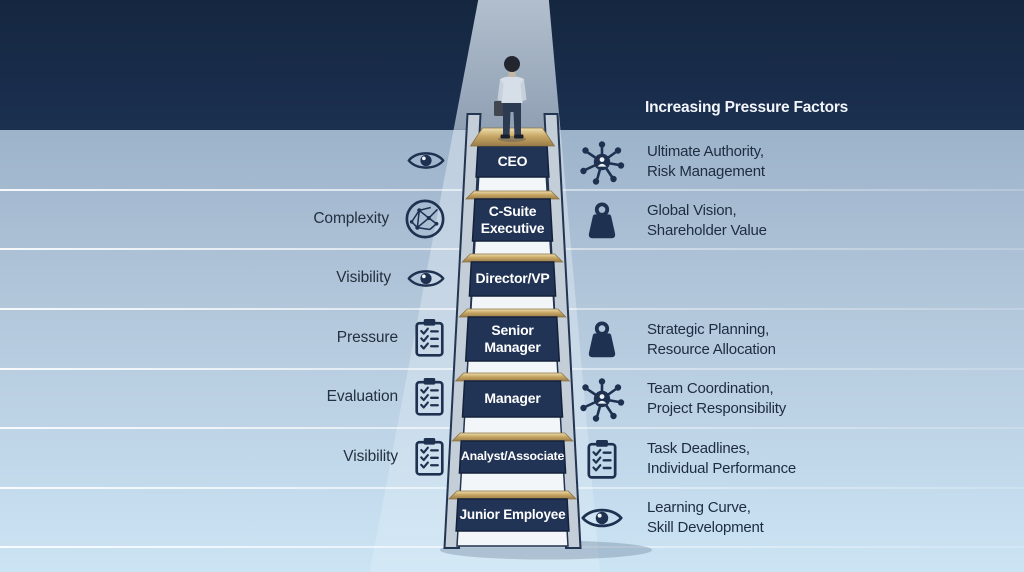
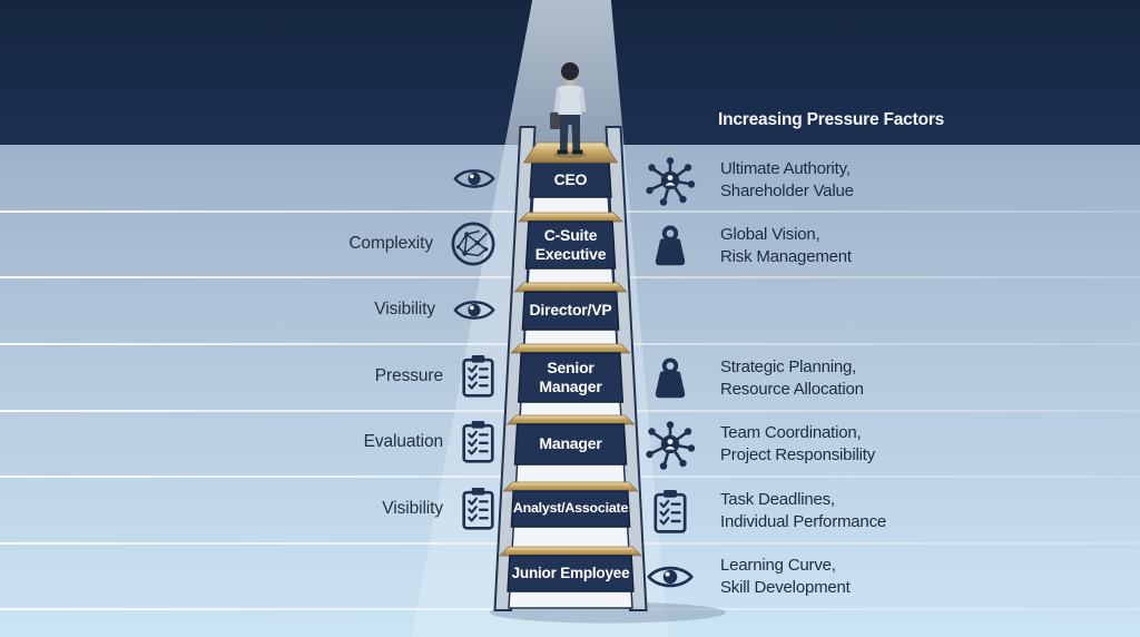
  CEO
  C-Suite
  Executive
  Director/VP
  Senior
  Manager
  Manager
  Analyst/Associate
  Junior Employee
  Complexity
  Visibility
  Pressure
  Evaluation
  Visibility
  Increasing Pressure Factors
  Ultimate Authority,
- Risk Management
+ Shareholder Value
  Global Vision,
- Shareholder Value
+ Risk Management
  Strategic Planning,
  Resource Allocation
  Team Coordination,
  Project Responsibility
  Task Deadlines,
  Individual Performance
  Learning Curve,
  Skill Development
